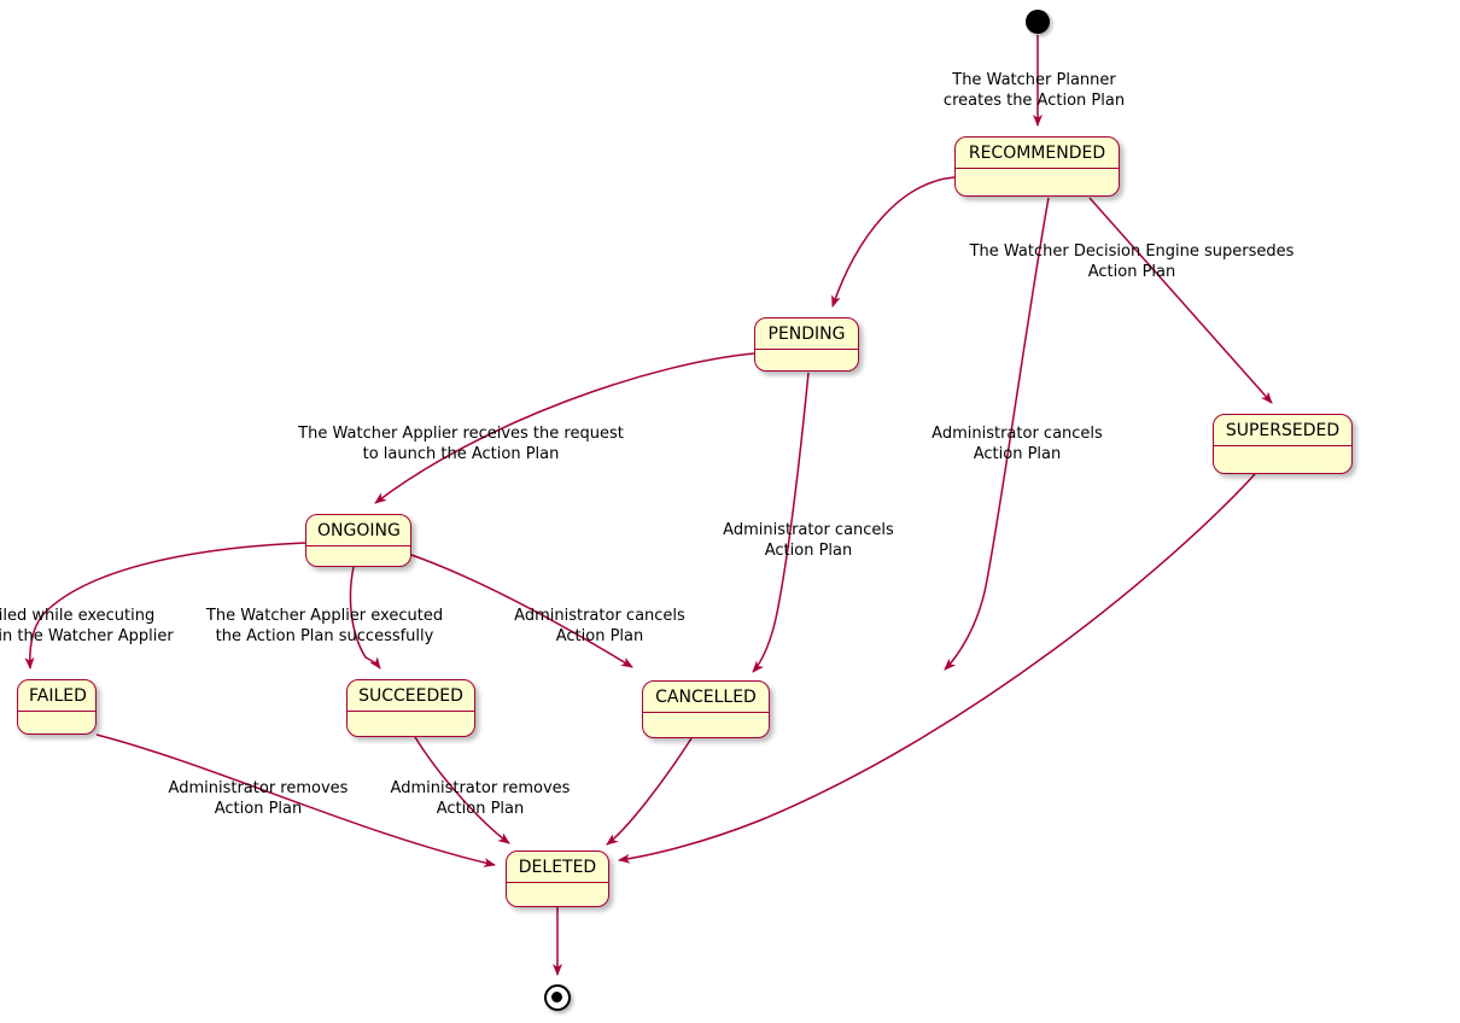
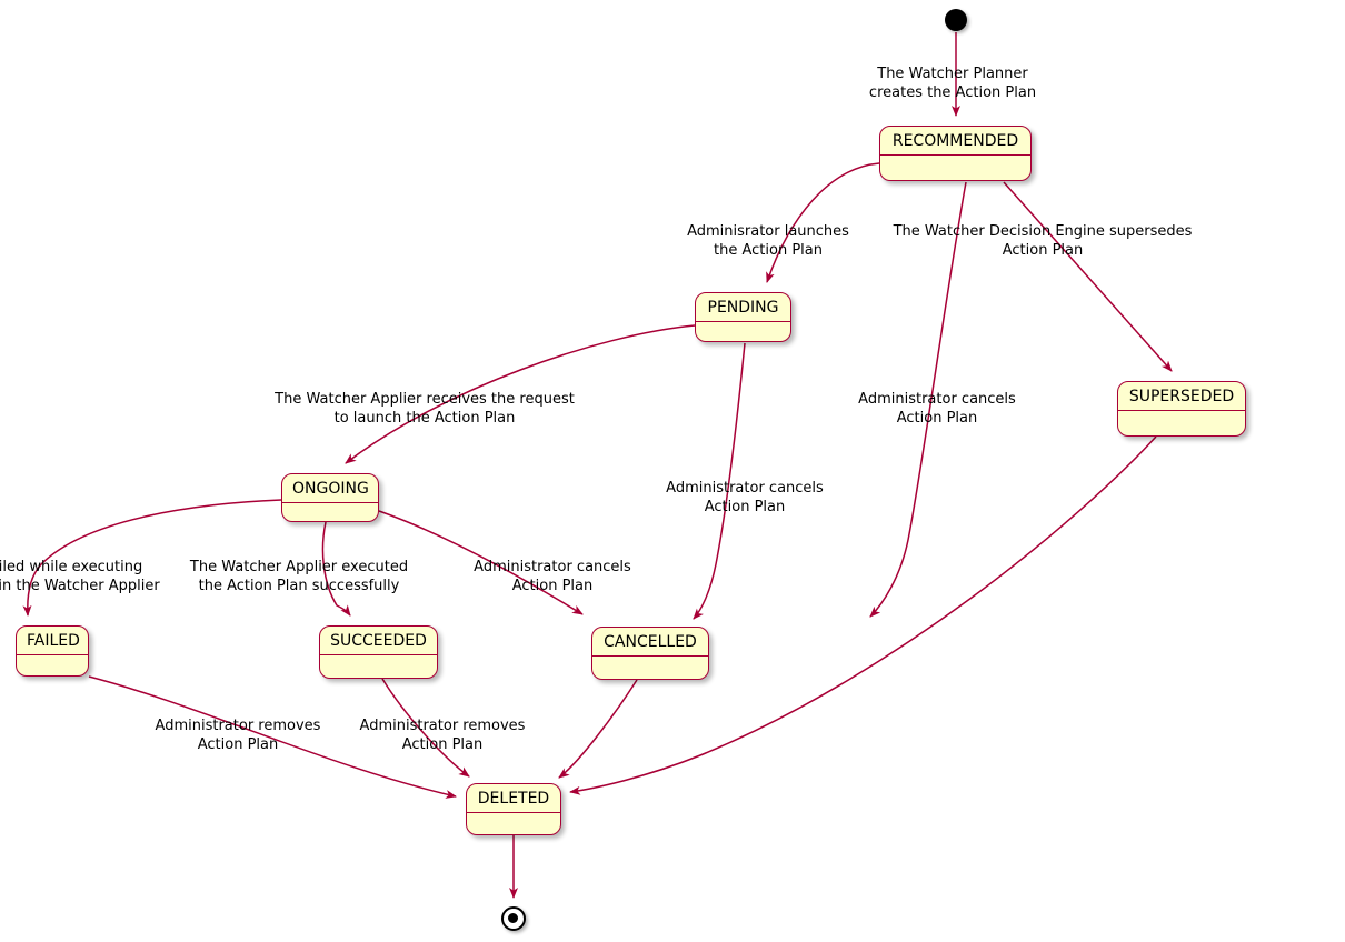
  The Watcher Planner
  creates the Action Plan
+ Adminisrator launches
+ the Action Plan
  The Watcher Decision Engine supersedes
  Action Plan
  Administrator cancels
  Action Plan
  The Watcher Applier receives the request
  to launch the Action Plan
  Administrator cancels
  Action Plan
  The Watcher Applier executed
  the Action Plan successfully
  Administrator cancels
  Action Plan
  Administrator removes
  Action Plan
  Administrator removes
  Action Plan
  RECOMMENDED
  PENDING
  SUPERSEDED
  ONGOING
  FAILED
  SUCCEEDED
  CANCELLED
  DELETED
